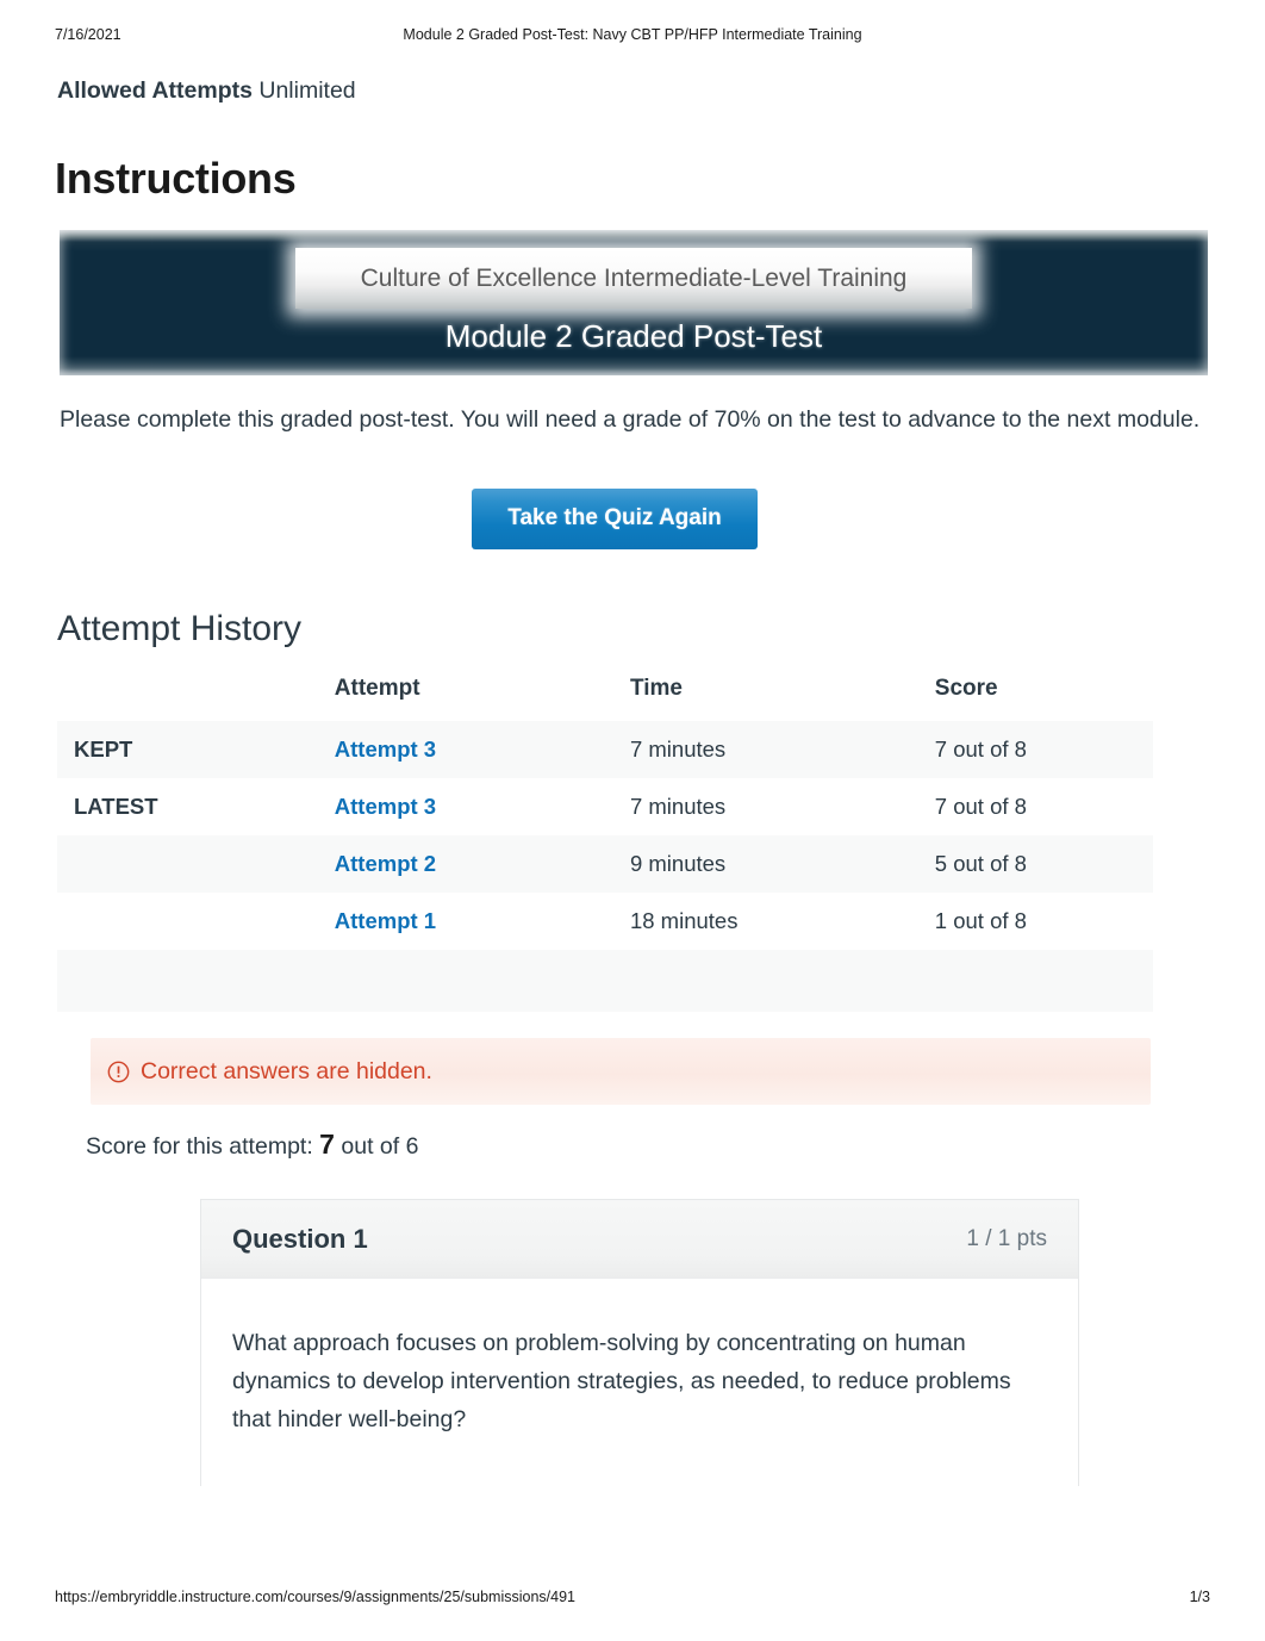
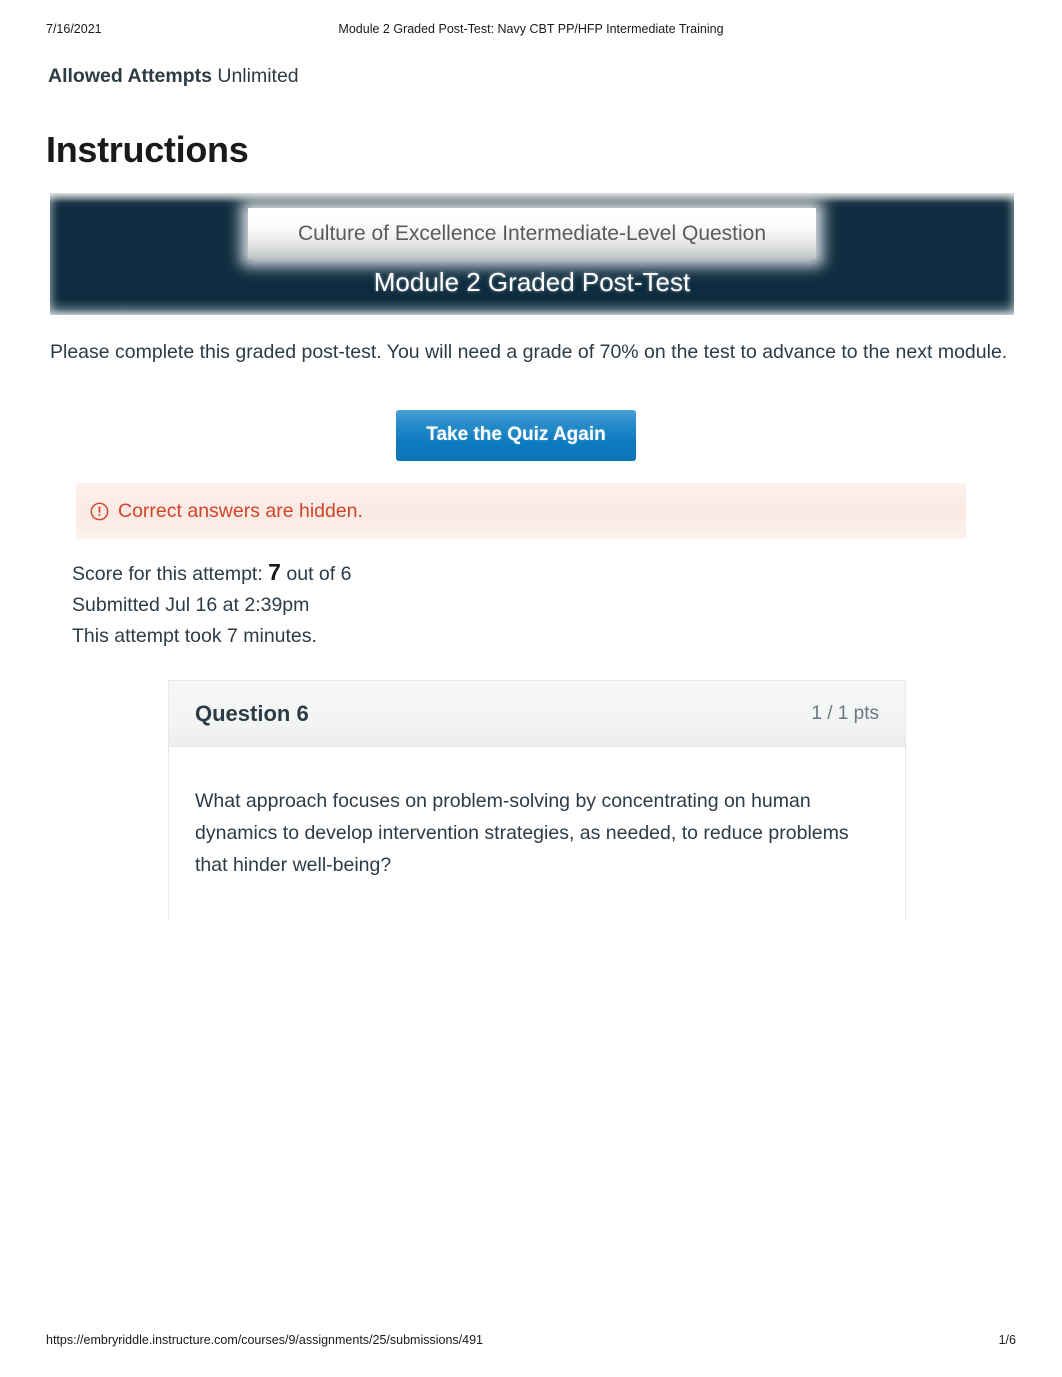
  7/16/2021
  Module 2 Graded Post-Test: Navy CBT PP/HFP Intermediate Training
  Allowed Attempts Unlimited
  Instructions
- Culture of Excellence Intermediate-Level Training
+ Culture of Excellence Intermediate-Level Question
  Module 2 Graded Post-Test
  Please complete this graded post-test. You will need a grade of 70% on the test to advance to the next module.
  Take the Quiz Again
- Attempt History
- 	Attempt	Time	Score
- KEPT	Attempt 3	7 minutes	7 out of 8
- LATEST	Attempt 3	7 minutes	7 out of 8
- 	Attempt 2	9 minutes	5 out of 8
- 	Attempt 1	18 minutes	1 out of 8
  Correct answers are hidden.
  Score for this attempt: 7 out of 6
+ Submitted Jul 16 at 2:39pm
+ This attempt took 7 minutes.
- Question 1
+ Question 6
  1 / 1 pts
  What approach focuses on problem-solving by concentrating on human dynamics to develop intervention strategies, as needed, to reduce problems that hinder well-being?
  https://embryriddle.instructure.com/courses/9/assignments/25/submissions/491
- 1/3
+ 1/6
